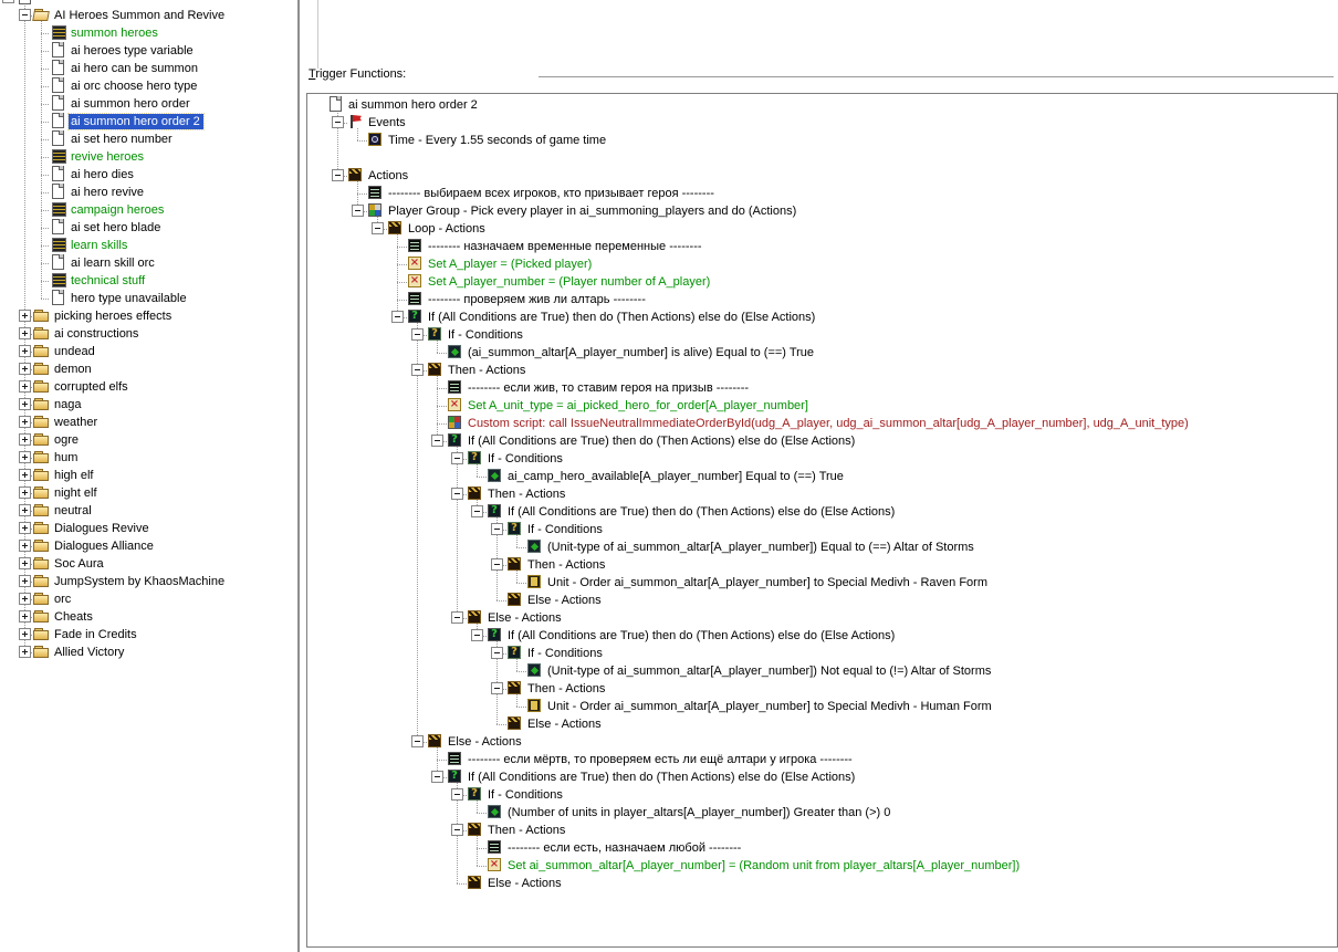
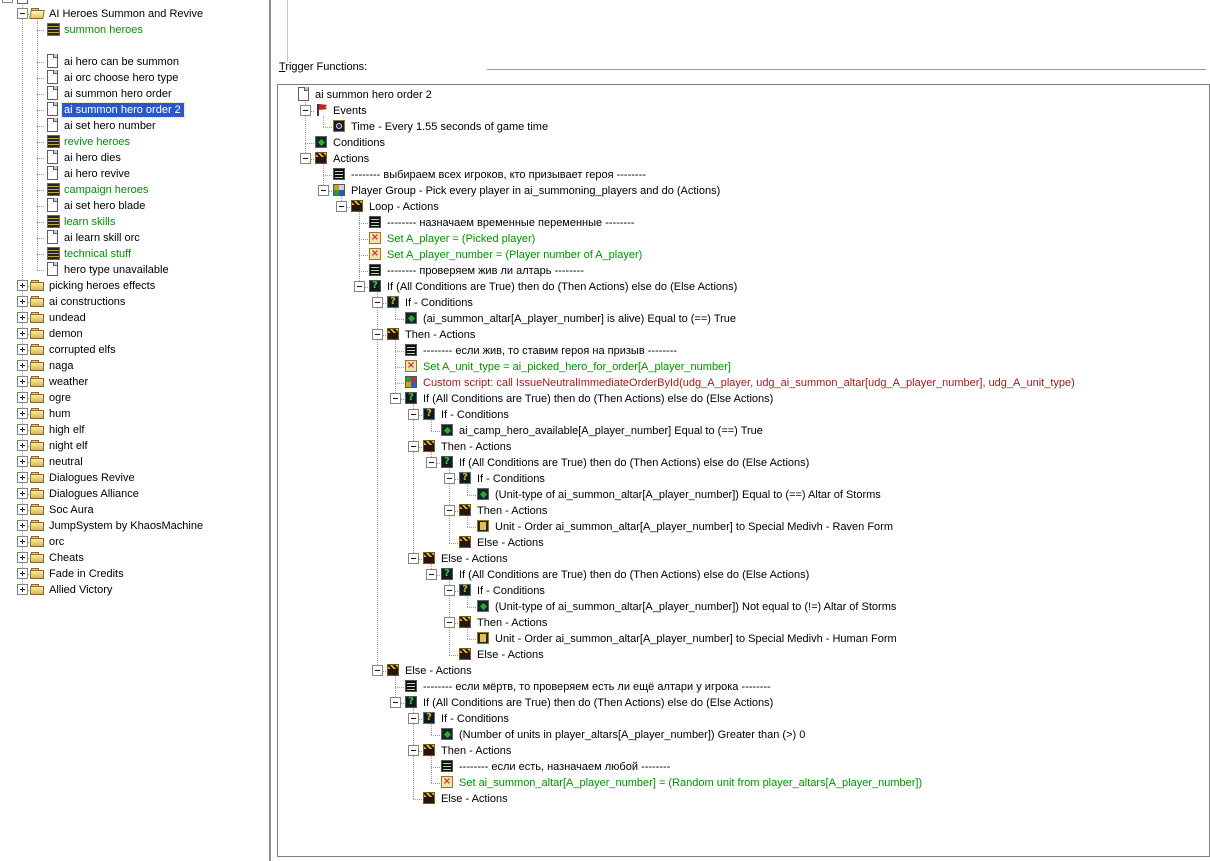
  AI Heroes Summon and Revive
  summon heroes
- ai heroes type variable
  ai hero can be summon
  ai orc choose hero type
  ai summon hero order
  ai summon hero order 2
  ai set hero number
  revive heroes
  ai hero dies
  ai hero revive
  campaign heroes
  ai set hero blade
  learn skills
  ai learn skill orc
  technical stuff
  hero type unavailable
  picking heroes effects
  ai constructions
  undead
  demon
  corrupted elfs
  naga
  weather
  ogre
  hum
  high elf
  night elf
  neutral
  Dialogues Revive
  Dialogues Alliance
  Soc Aura
  JumpSystem by KhaosMachine
  orc
  Cheats
  Fade in Credits
  Allied Victory
  Trigger Functions:
  ai summon hero order 2
  Events
  Time - Every 1.55 seconds of game time
+ Conditions
  Actions
  -------- выбираем всех игроков, кто призывает героя --------
  Player Group - Pick every player in ai_summoning_players and do (Actions)
  Loop - Actions
  -------- назначаем временные переменные --------
  Set A_player = (Picked player)
  Set A_player_number = (Player number of A_player)
  -------- проверяем жив ли алтарь --------
  If (All Conditions are True) then do (Then Actions) else do (Else Actions)
  If - Conditions
  (ai_summon_altar[A_player_number] is alive) Equal to (==) True
  Then - Actions
  -------- если жив, то ставим героя на призыв --------
  Set A_unit_type = ai_picked_hero_for_order[A_player_number]
  Custom script: call IssueNeutralImmediateOrderById(udg_A_player, udg_ai_summon_altar[udg_A_player_number], udg_A_unit_type)
  If (All Conditions are True) then do (Then Actions) else do (Else Actions)
  If - Conditions
  ai_camp_hero_available[A_player_number] Equal to (==) True
  Then - Actions
  If (All Conditions are True) then do (Then Actions) else do (Else Actions)
  If - Conditions
  (Unit-type of ai_summon_altar[A_player_number]) Equal to (==) Altar of Storms
  Then - Actions
  Unit - Order ai_summon_altar[A_player_number] to Special Medivh - Raven Form
  Else - Actions
  Else - Actions
  If (All Conditions are True) then do (Then Actions) else do (Else Actions)
  If - Conditions
  (Unit-type of ai_summon_altar[A_player_number]) Not equal to (!=) Altar of Storms
  Then - Actions
  Unit - Order ai_summon_altar[A_player_number] to Special Medivh - Human Form
  Else - Actions
  Else - Actions
  -------- если мёртв, то проверяем есть ли ещё алтари у игрока --------
  If (All Conditions are True) then do (Then Actions) else do (Else Actions)
  If - Conditions
  (Number of units in player_altars[A_player_number]) Greater than (>) 0
  Then - Actions
  -------- если есть, назначаем любой --------
  Set ai_summon_altar[A_player_number] = (Random unit from player_altars[A_player_number])
  Else - Actions
